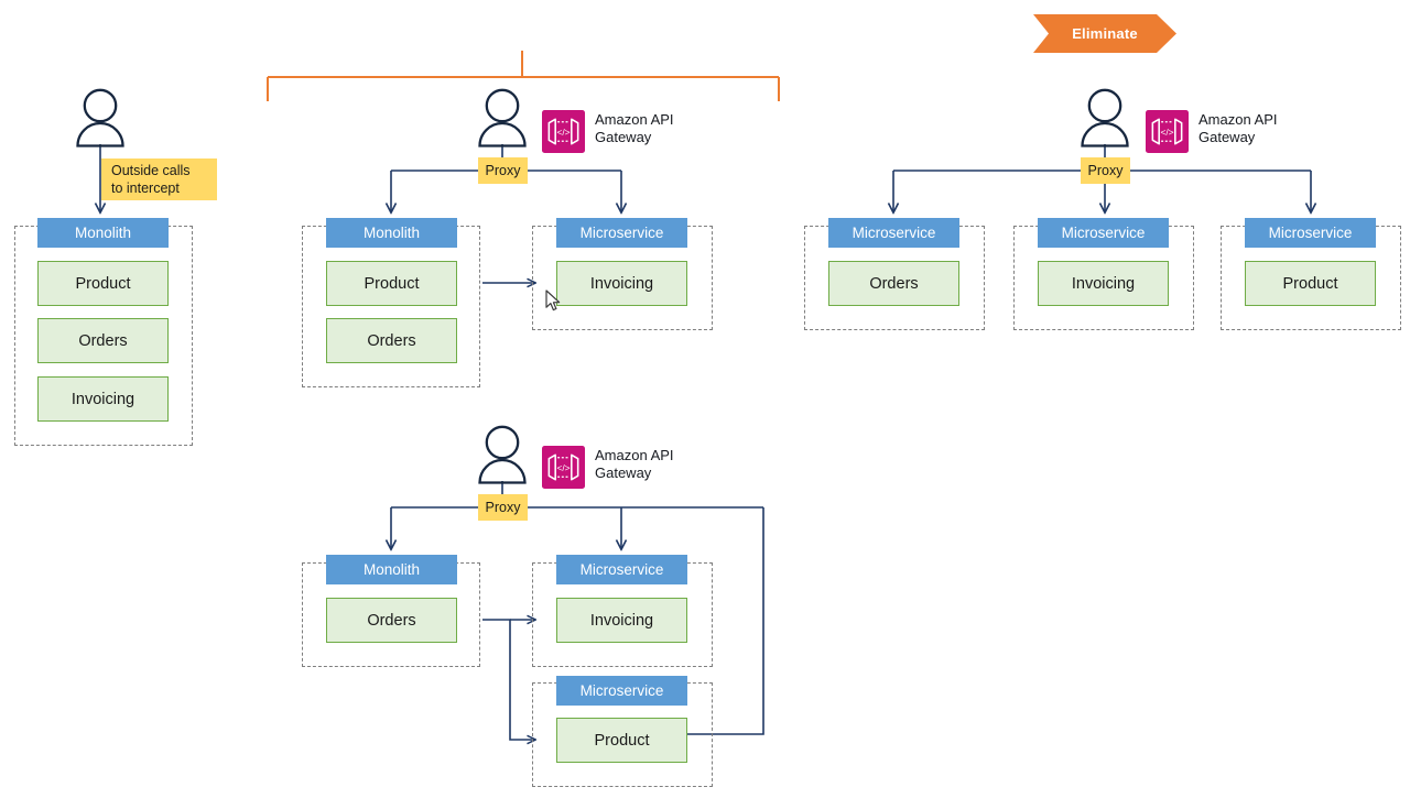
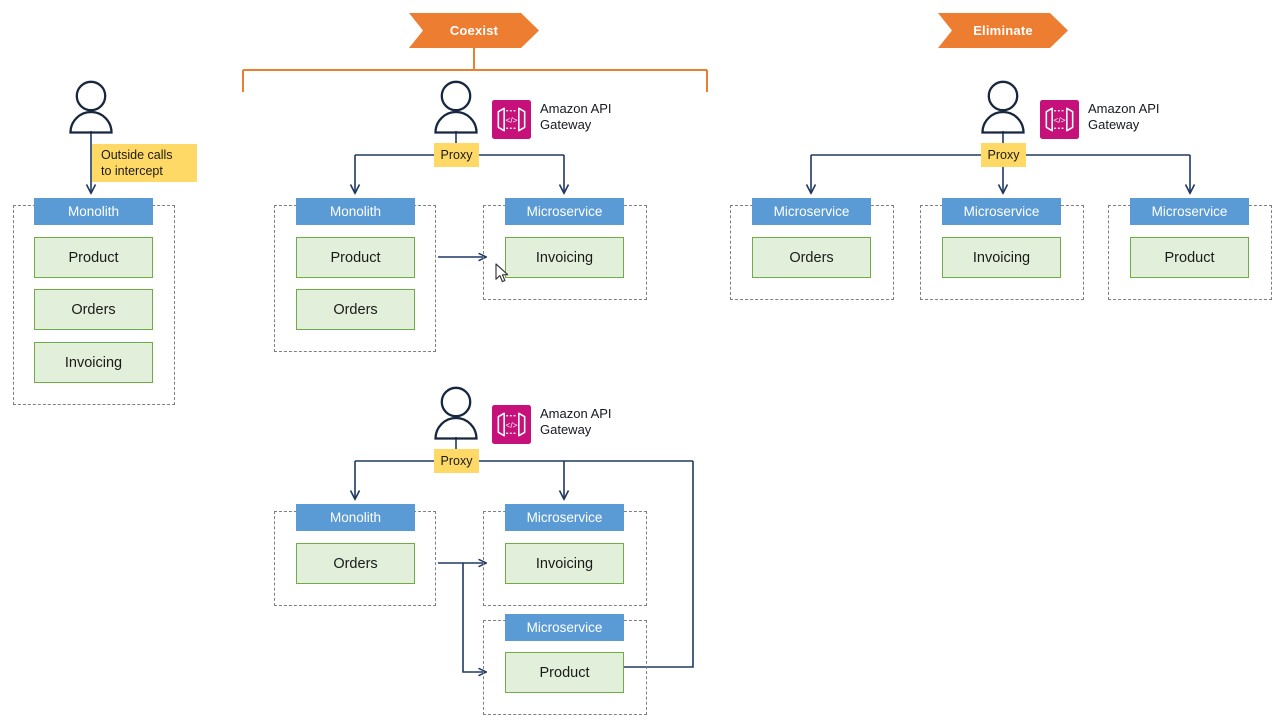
+ Coexist
  Eliminate
  </>
  Amazon API
  Gateway
  </>
  Amazon API
  Gateway
  </>
  Amazon API
  Gateway
  Outside calls
  to intercept
  Monolith
  Product
  Orders
  Invoicing
  Proxy
  Monolith
  Product
  Orders
  Microservice
  Invoicing
  Proxy
  Monolith
  Orders
  Microservice
  Invoicing
  Microservice
  Product
  Proxy
  Microservice
  Orders
  Microservice
  Invoicing
  Microservice
  Product
